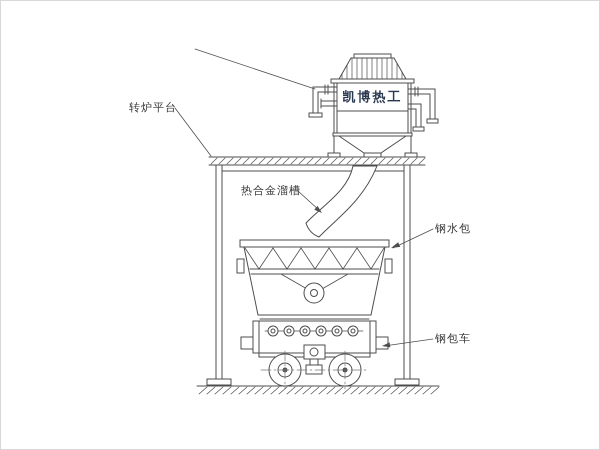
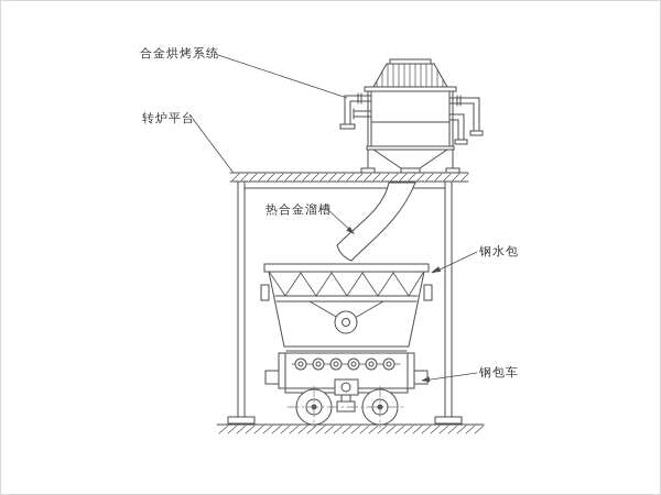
+ 合金烘烤系统
  转炉平台
  热合金溜槽
  钢水包
  钢包车
- 凯博热工
